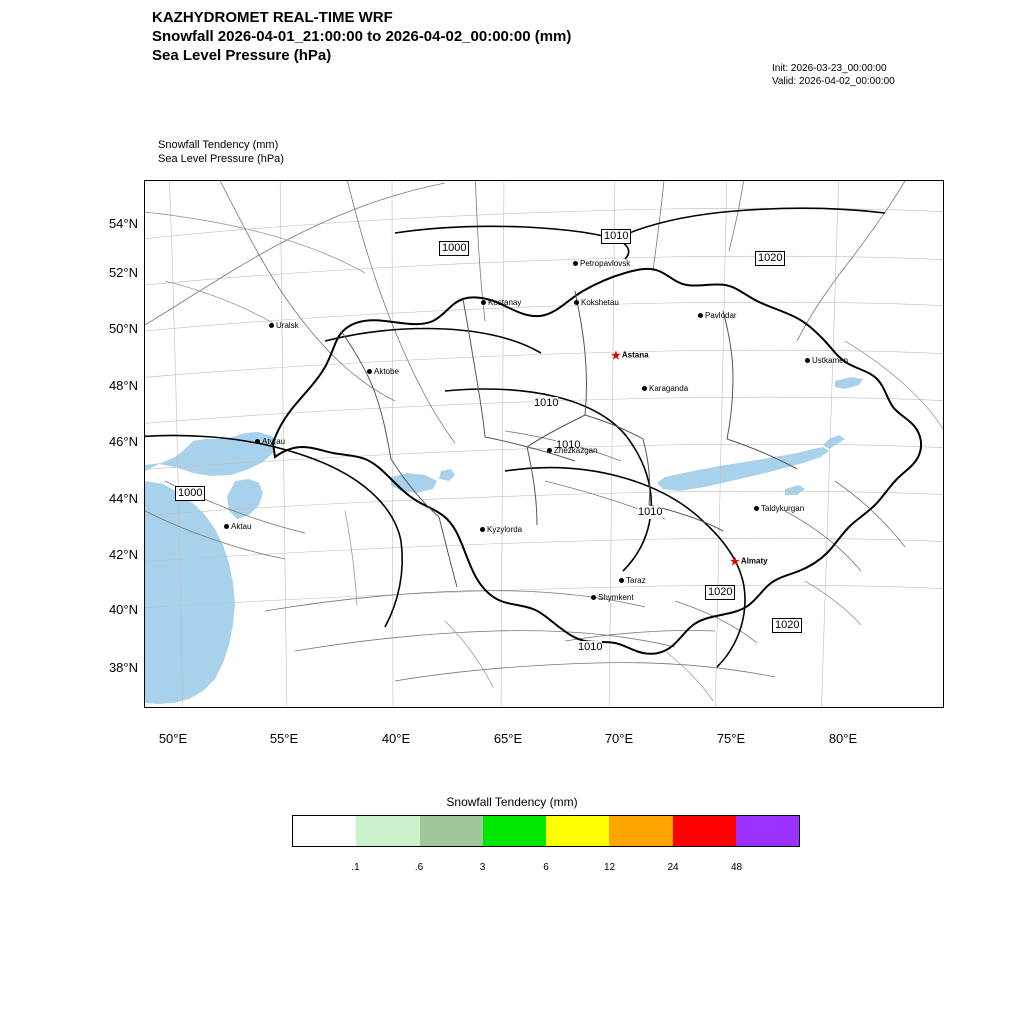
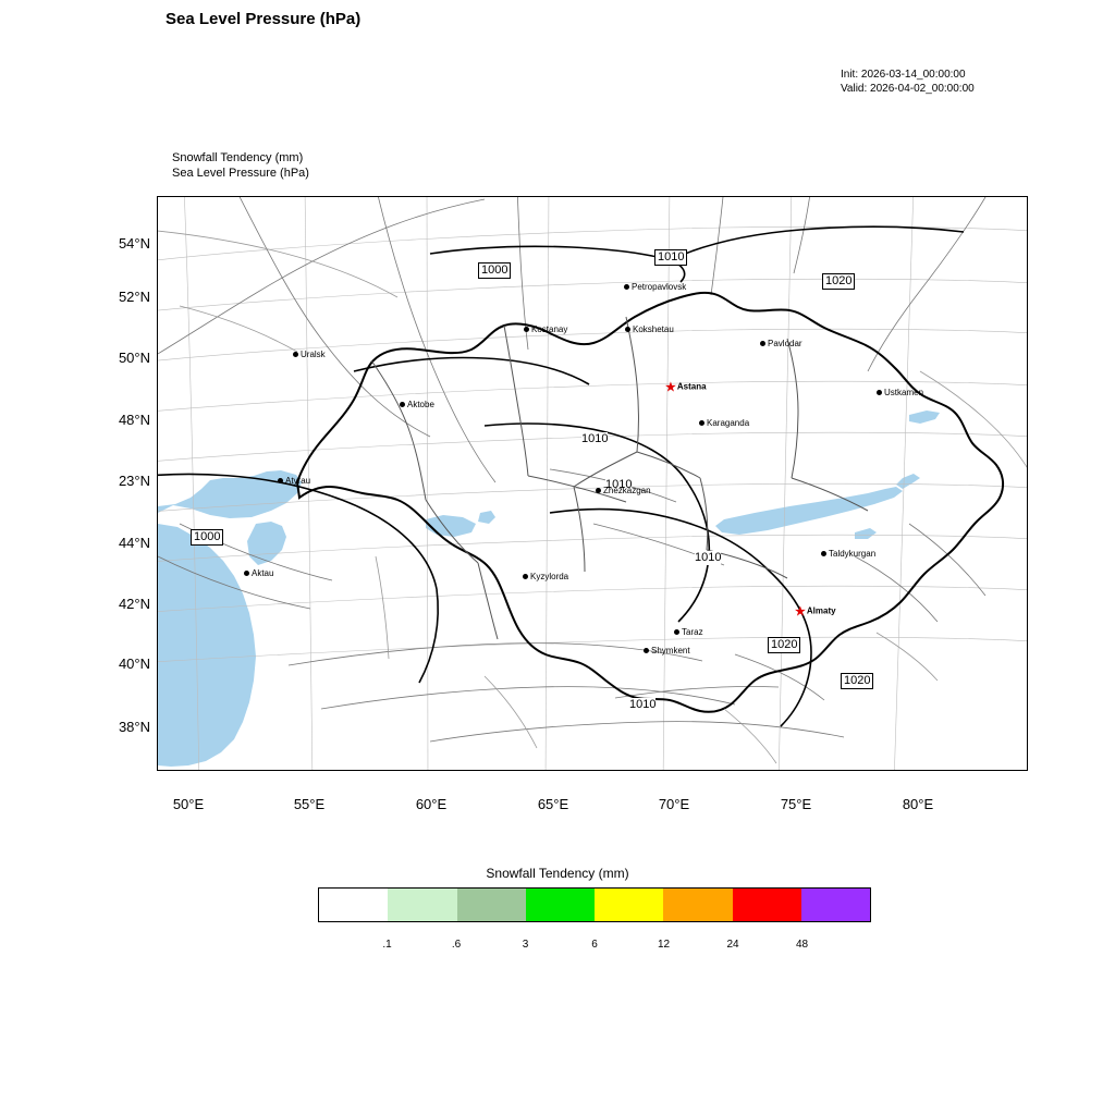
- KAZHYDROMET REAL-TIME WRF
- Snowfall 2026-04-01_21:00:00 to 2026-04-02_00:00:00 (mm)
  Sea Level Pressure (hPa)
- Init: 2026-03-23_00:00:00
+ Init: 2026-03-14_00:00:00
  Valid: 2026-04-02_00:00:00
  Snowfall Tendency (mm)
  Sea Level Pressure (hPa)
  1000
  1010
  1020
  1010
  1010
  1010
  1000
  1020
  1020
  1010
  Petropavlovsk
  Kostanay
  Kokshetau
  Pavlodar
  Uralsk
  Aktobe
  Ustkamen
  Karaganda
  Atyrau
  Zhezkazgan
  Aktau
  Kyzylorda
  Taldykurgan
  Taraz
  Shymkent
  ★Astana
  ★Almaty
  54°N
  52°N
  50°N
  48°N
- 46°N
+ 23°N
  44°N
  42°N
  40°N
  38°N
  50°E
  55°E
- 40°E
+ 60°E
  65°E
  70°E
  75°E
  80°E
  Snowfall Tendency (mm)
  .1
  .6
  3
  6
  12
  24
  48
